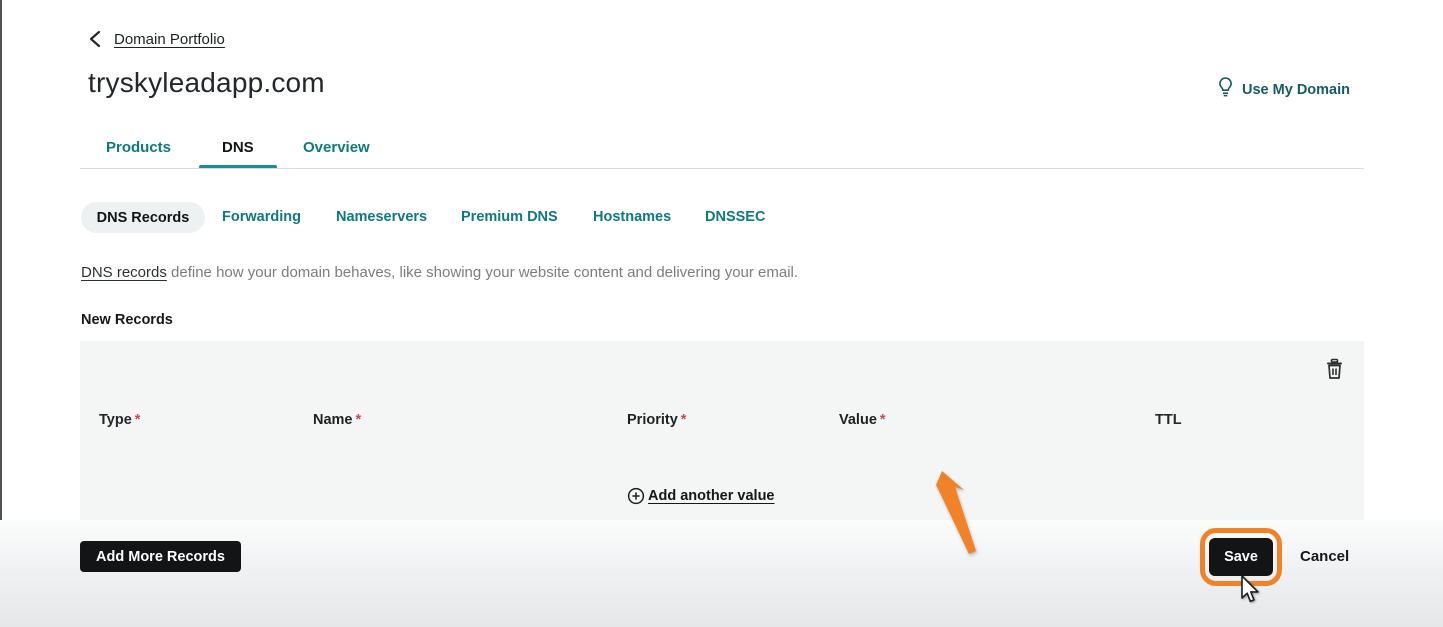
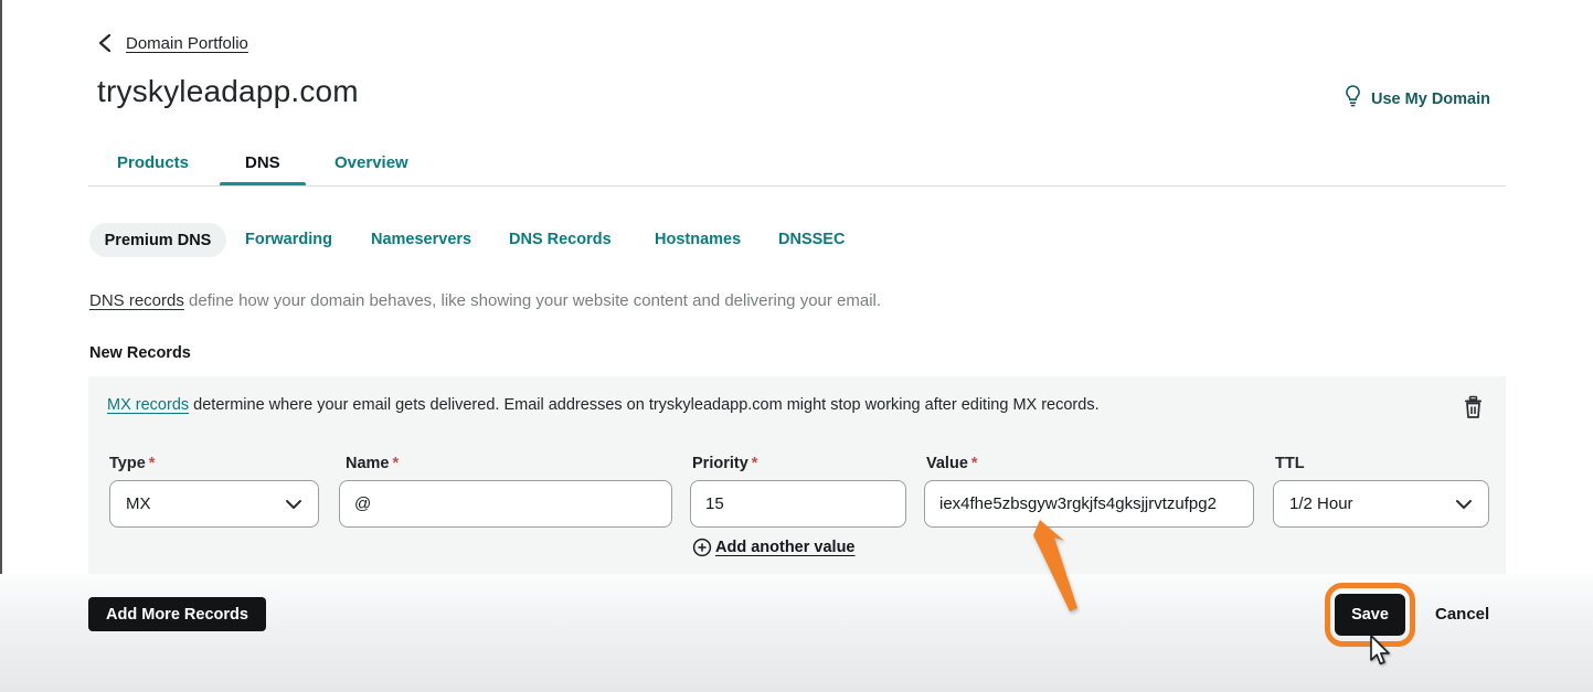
  Domain Portfolio
  tryskyleadapp.com
  Use My Domain
  Products
  DNS
  Overview
- DNS Records
+ Premium DNS
  Forwarding
  Nameservers
- Premium DNS
+ DNS Records
  Hostnames
  DNSSEC
  DNS records define how your domain behaves, like showing your website content and delivering your email.
  New Records
+ MX records determine where your email gets delivered. Email addresses on tryskyleadapp.com might stop working after editing MX records.
  Type *
  Name *
  Priority *
  Value *
  TTL
+ MX
+ @
+ 15
+ iex4fhe5zbsgyw3rgkjfs4gksjjrvtzufpg2
+ 1/2 Hour
  Add another value
  Add More Records
  Save
  Cancel
